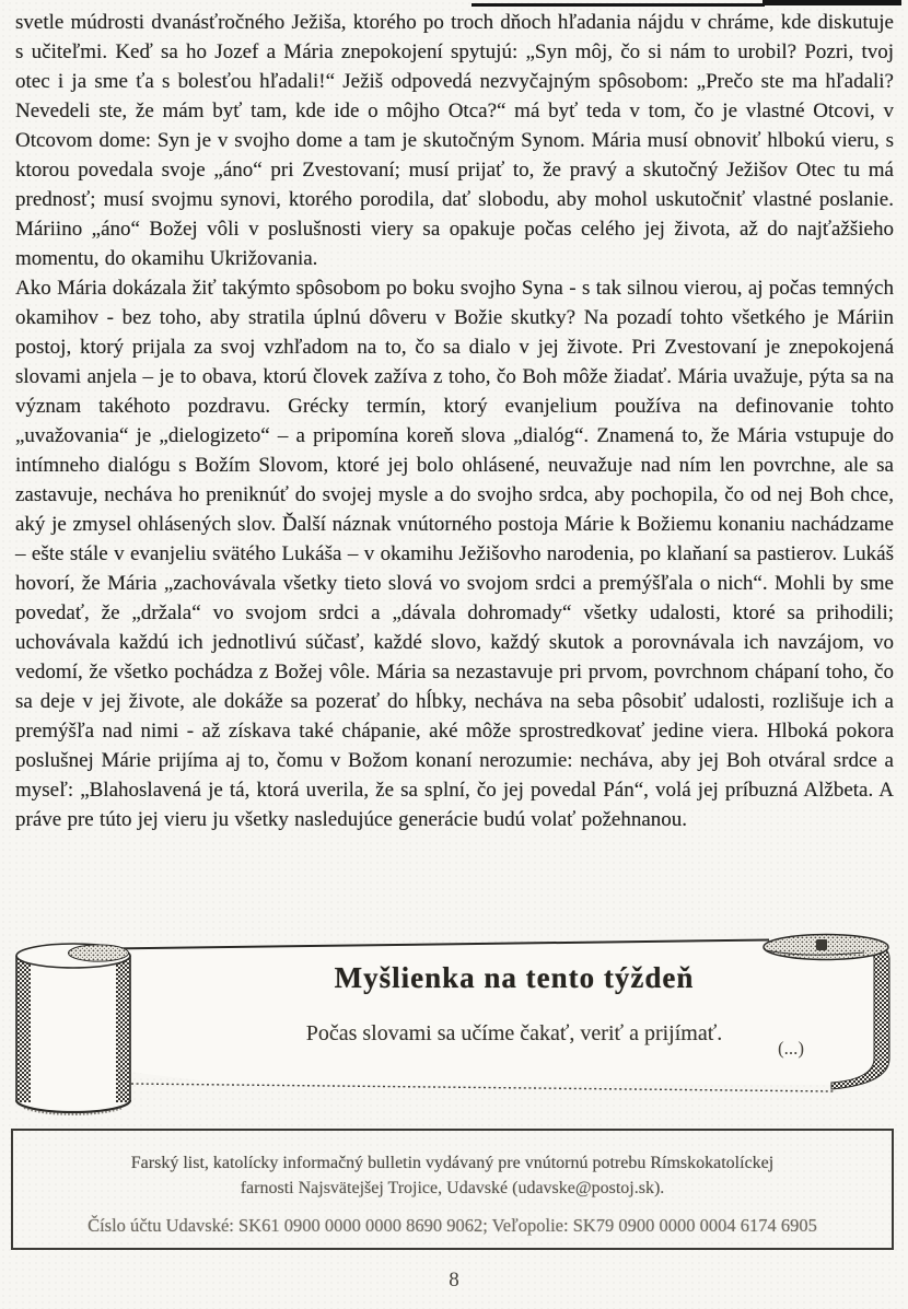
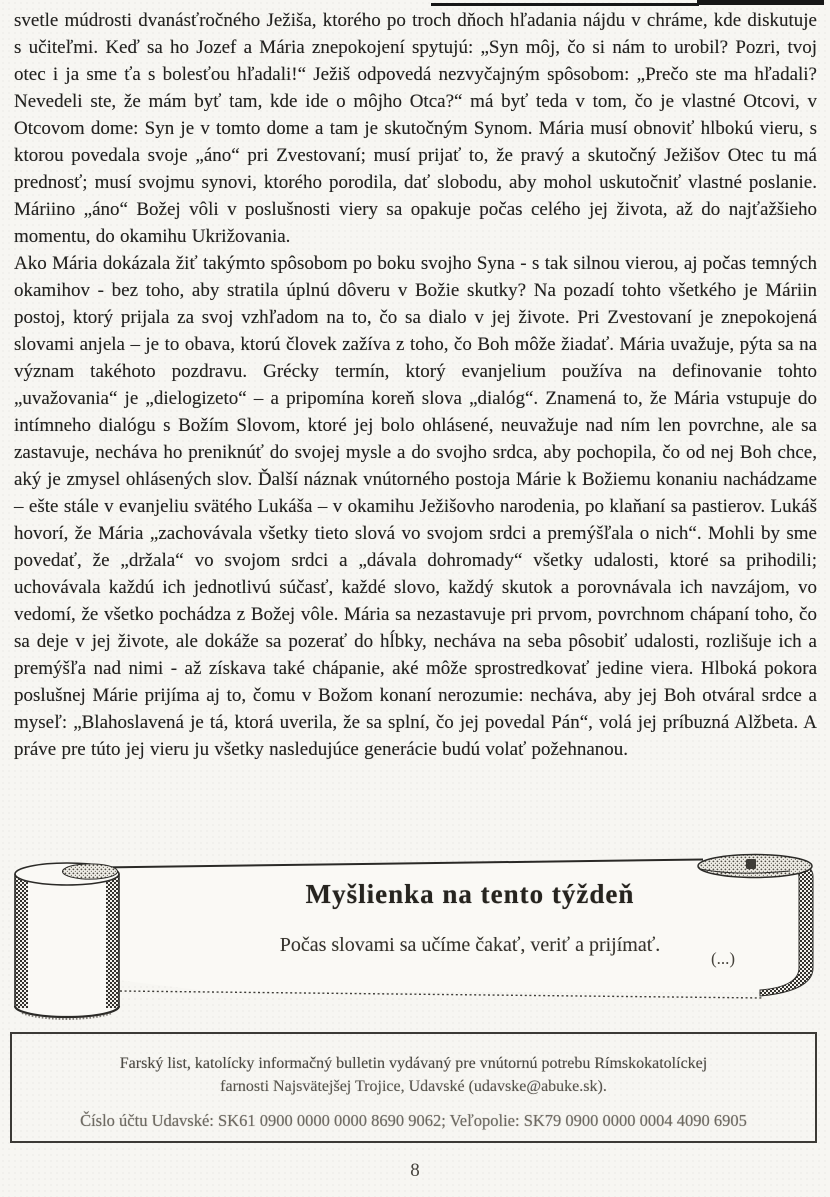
- svetle múdrosti dvanásťročného Ježiša, ktorého po troch dňoch hľadania nájdu v chráme, kde diskutuje s učiteľmi. Keď sa ho Jozef a Mária znepokojení spytujú: „Syn môj, čo si nám to urobil? Pozri, tvoj otec i ja sme ťa s bolesťou hľadali!“ Ježiš odpovedá nezvyčajným spôsobom: „Prečo ste ma hľadali? Nevedeli ste, že mám byť tam, kde ide o môjho Otca?“ má byť teda v tom, čo je vlastné Otcovi, v Otcovom dome: Syn je v svojho dome a tam je skutočným Synom. Mária musí obnoviť hlbokú vieru, s ktorou povedala svoje „áno“ pri Zvestovaní; musí prijať to, že pravý a skutočný Ježišov Otec tu má prednosť; musí svojmu synovi, ktorého porodila, dať slobodu, aby mohol uskutočniť vlastné poslanie. Máriino „áno“ Božej vôli v poslušnosti viery sa opakuje počas celého jej života, až do najťažšieho momentu, do okamihu Ukrižovania.
+ svetle múdrosti dvanásťročného Ježiša, ktorého po troch dňoch hľadania nájdu v chráme, kde diskutuje s učiteľmi. Keď sa ho Jozef a Mária znepokojení spytujú: „Syn môj, čo si nám to urobil? Pozri, tvoj otec i ja sme ťa s bolesťou hľadali!“ Ježiš odpovedá nezvyčajným spôsobom: „Prečo ste ma hľadali? Nevedeli ste, že mám byť tam, kde ide o môjho Otca?“ má byť teda v tom, čo je vlastné Otcovi, v Otcovom dome: Syn je v tomto dome a tam je skutočným Synom. Mária musí obnoviť hlbokú vieru, s ktorou povedala svoje „áno“ pri Zvestovaní; musí prijať to, že pravý a skutočný Ježišov Otec tu má prednosť; musí svojmu synovi, ktorého porodila, dať slobodu, aby mohol uskutočniť vlastné poslanie. Máriino „áno“ Božej vôli v poslušnosti viery sa opakuje počas celého jej života, až do najťažšieho momentu, do okamihu Ukrižovania.
  Ako Mária dokázala žiť takýmto spôsobom po boku svojho Syna - s tak silnou vierou, aj počas temných okamihov - bez toho, aby stratila úplnú dôveru v Božie skutky? Na pozadí tohto všetkého je Máriin postoj, ktorý prijala za svoj vzhľadom na to, čo sa dialo v jej živote. Pri Zvestovaní je znepokojená slovami anjela – je to obava, ktorú človek zažíva z toho, čo Boh môže žiadať. Mária uvažuje, pýta sa na význam takéhoto pozdravu. Grécky termín, ktorý evanjelium používa na definovanie tohto „uvažovania“ je „dielogizeto“ – a pripomína koreň slova „dialóg“. Znamená to, že Mária vstupuje do intímneho dialógu s Božím Slovom, ktoré jej bolo ohlásené, neuvažuje nad ním len povrchne, ale sa zastavuje, necháva ho preniknúť do svojej mysle a do svojho srdca, aby pochopila, čo od nej Boh chce, aký je zmysel ohlásených slov. Ďalší náznak vnútorného postoja Márie k Božiemu konaniu nachádzame – ešte stále v evanjeliu svätého Lukáša – v okamihu Ježišovho narodenia, po klaňaní sa pastierov. Lukáš hovorí, že Mária „zachovávala všetky tieto slová vo svojom srdci a premýšľala o nich“. Mohli by sme povedať, že „držala“ vo svojom srdci a „dávala dohromady“ všetky udalosti, ktoré sa prihodili; uchovávala každú ich jednotlivú súčasť, každé slovo, každý skutok a porovnávala ich navzájom, vo vedomí, že všetko pochádza z Božej vôle. Mária sa nezastavuje pri prvom, povrchnom chápaní toho, čo sa deje v jej živote, ale dokáže sa pozerať do hĺbky, necháva na seba pôsobiť udalosti, rozlišuje ich a premýšľa nad nimi - až získava také chápanie, aké môže sprostredkovať jedine viera. Hlboká pokora poslušnej Márie prijíma aj to, čomu v Božom konaní nerozumie: necháva, aby jej Boh otváral srdce a myseľ: „Blahoslavená je tá, ktorá uverila, že sa splní, čo jej povedal Pán“, volá jej príbuzná Alžbeta. A práve pre túto jej vieru ju všetky nasledujúce generácie budú volať požehnanou.
  Myšlienka na tento týždeň
  Počas slovami sa učíme čakať, veriť a prijímať.
  (...)
  Farský list, katolícky informačný bulletin vydávaný pre vnútornú potrebu Rímskokatolíckej
- farnosti Najsvätejšej Trojice, Udavské (udavske@postoj.sk).
+ farnosti Najsvätejšej Trojice, Udavské (udavske@abuke.sk).
- Číslo účtu Udavské: SK61 0900 0000 0000 8690 9062; Veľopolie: SK79 0900 0000 0004 6174 6905
+ Číslo účtu Udavské: SK61 0900 0000 0000 8690 9062; Veľopolie: SK79 0900 0000 0004 4090 6905
  8
